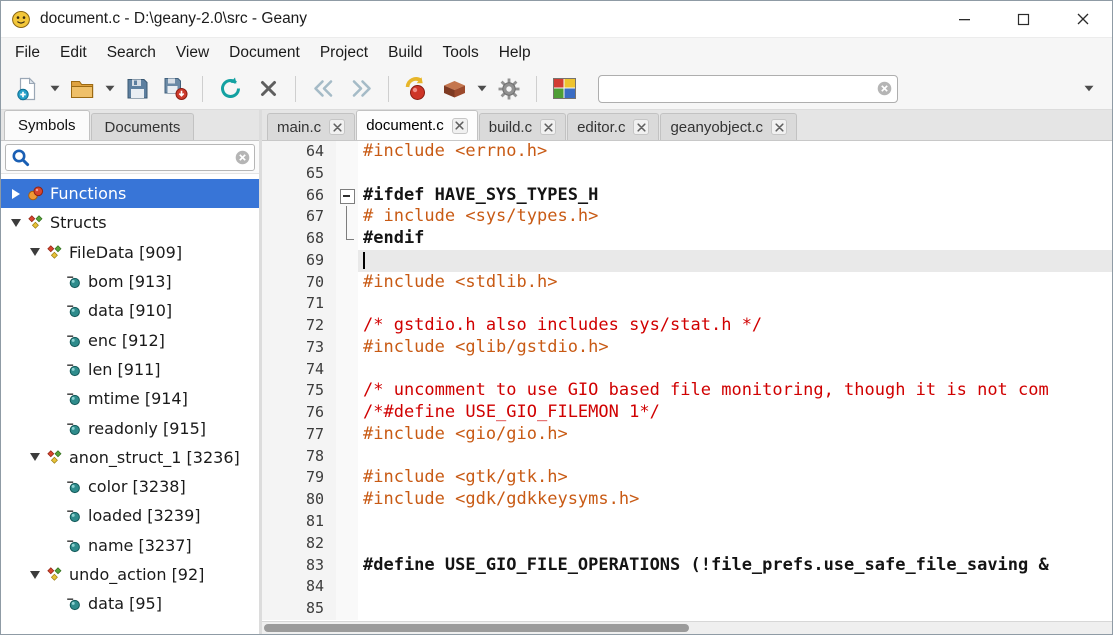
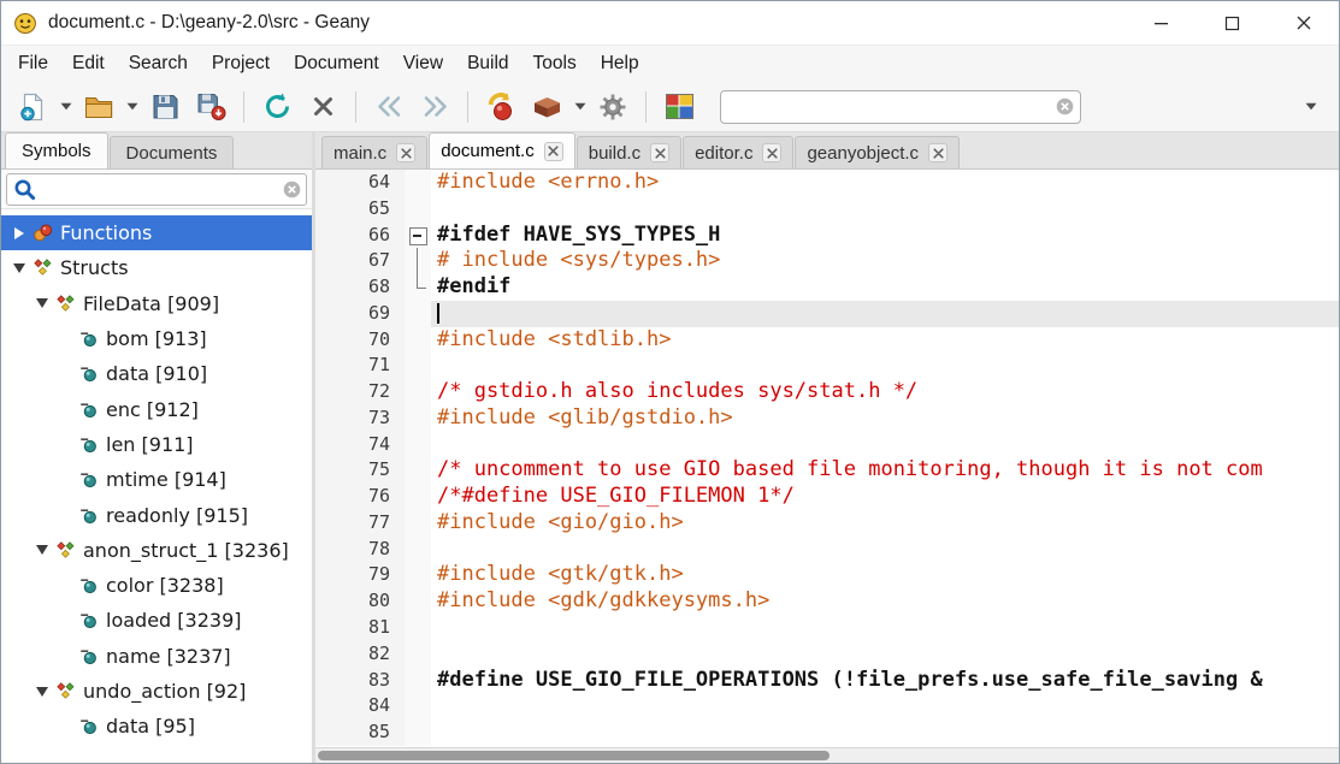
  document.c - D:\geany-2.0\src - Geany
  File
  Edit
  Search
- View
+ Project
  Document
- Project
+ View
  Build
  Tools
  Help
  Symbols
  Documents
  Functions
  Structs
  FileData [909]
  bom [913]
  data [910]
  enc [912]
  len [911]
  mtime [914]
  readonly [915]
  anon_struct_1 [3236]
  color [3238]
  loaded [3239]
  name [3237]
  undo_action [92]
  data [95]
  main.c
  document.c
  build.c
  editor.c
  geanyobject.c
  64
  #include <errno.h>
  65
  66
  #ifdef HAVE_SYS_TYPES_H
  67
  # include <sys/types.h>
  68
  #endif
  69
  70
  #include <stdlib.h>
  71
  72
  /* gstdio.h also includes sys/stat.h */
  73
  #include <glib/gstdio.h>
  74
  75
  /* uncomment to use GIO based file monitoring, though it is not com
  76
  /*#define USE_GIO_FILEMON 1*/
  77
  #include <gio/gio.h>
  78
  79
  #include <gtk/gtk.h>
  80
  #include <gdk/gdkkeysyms.h>
  81
  82
  83
  #define USE_GIO_FILE_OPERATIONS (!file_prefs.use_safe_file_saving &
  84
  85
